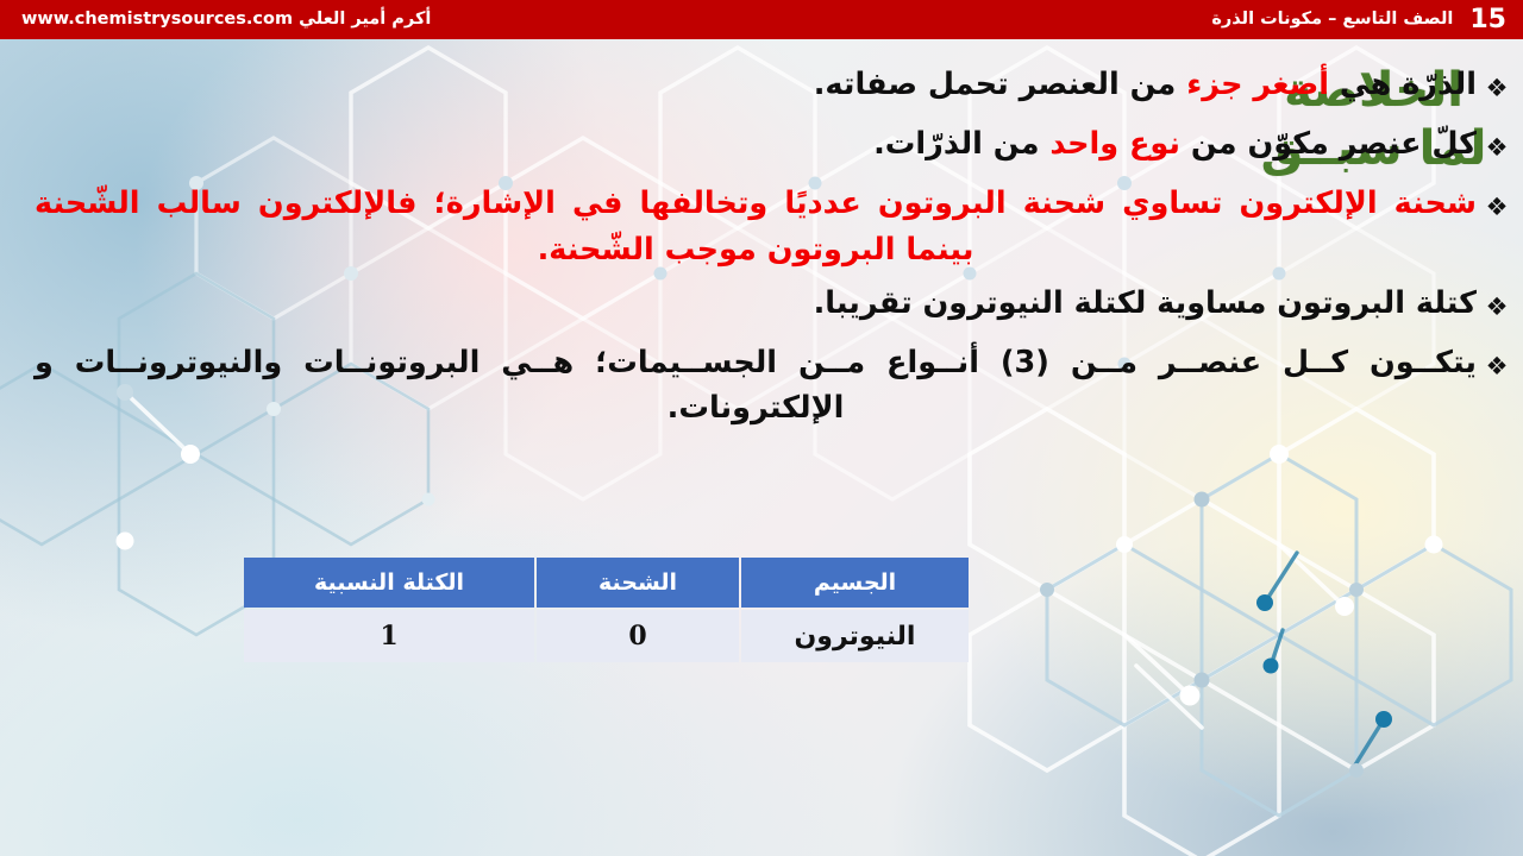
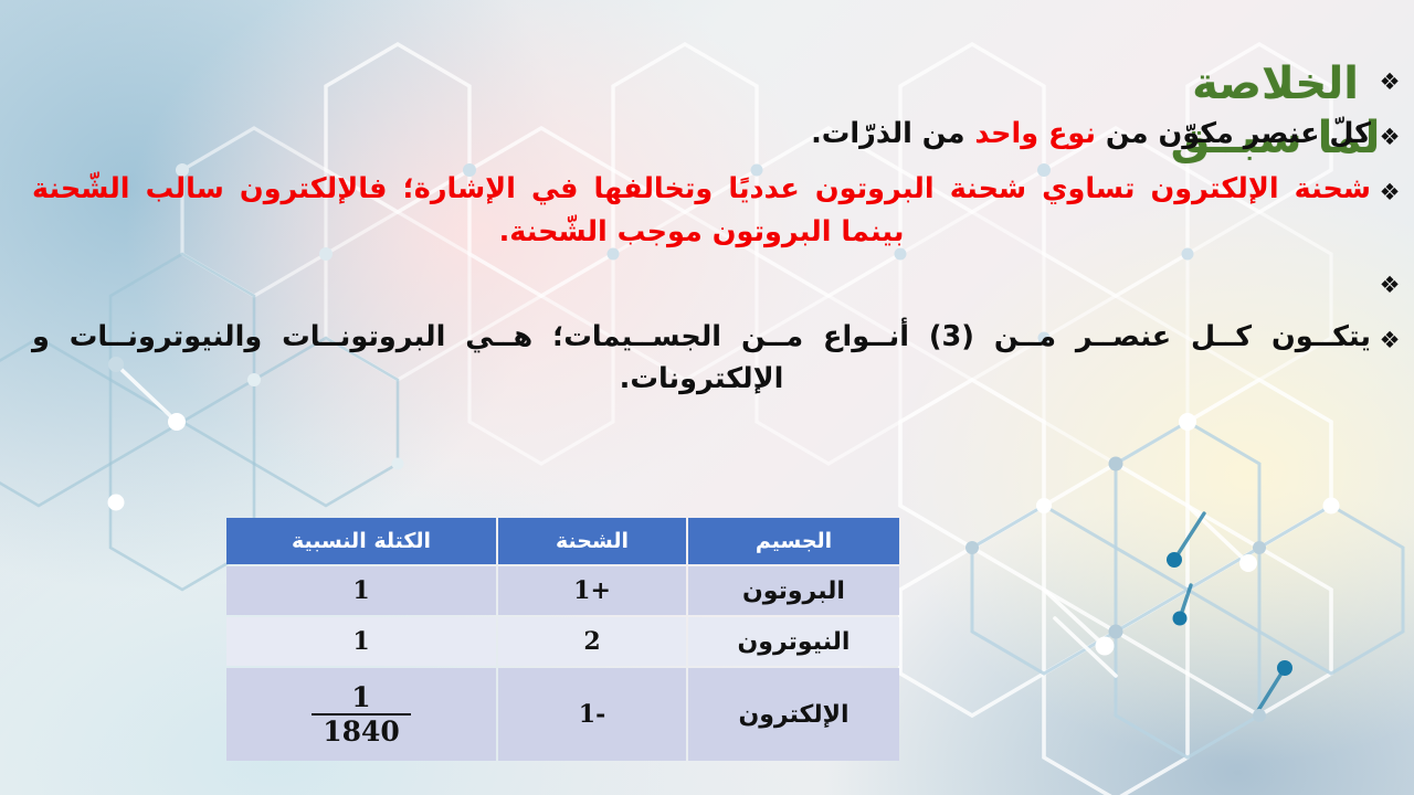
- 15
- الصف التاسع – مكونات الذرة
- أكرم أمير العلي www.chemistrysources.com
  الخلاصة
  لما سبــق
  ❖
- الذرّة هي أصغر جزء من العنصر تحمل صفاته.
  ❖
  كلّ عنصر مكوّن من نوع واحد من الذرّات.
  ❖
  شحنة الإلكترون تساوي شحنة البروتون عدديًا وتخالفها في الإشارة؛ فالإلكترون سالب الشّحنة بينما البروتون موجب الشّحنة.
  ❖
- كتلة البروتون مساوية لكتلة النيوترون تقريبا.
  ❖
  يتكــون كــل عنصــر مــن (3) أنــواع مــن الجســيمات؛ هــي البروتونــات والنيوترونــات و الإلكترونات.
  الجسيم	الشحنة	الكتلة النسبية
+ البروتون	+1	1
- النيوترون	0	1
+ النيوترون	2	1
+ الإلكترون	-1	1 1840
